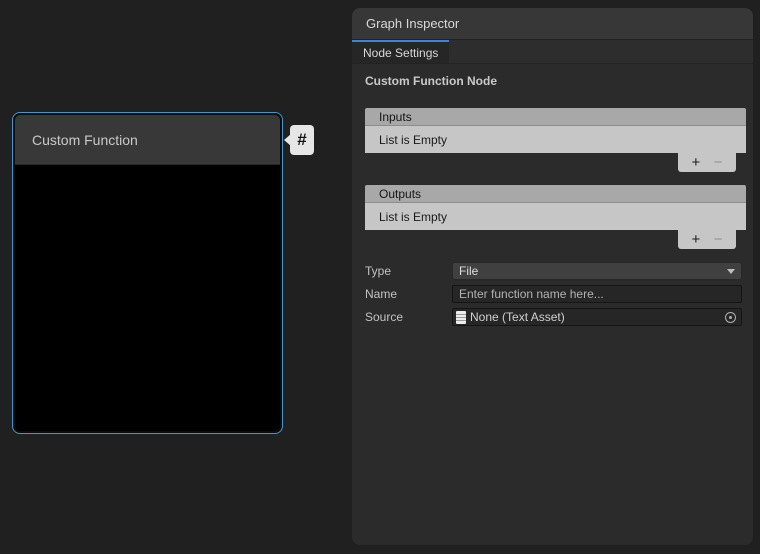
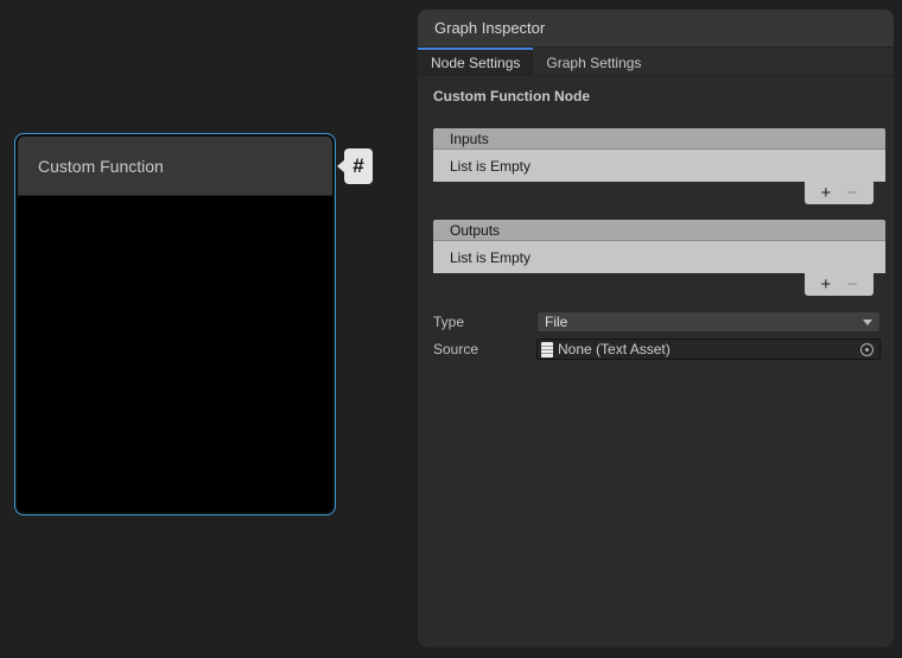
  Custom Function
  #
  Graph Inspector
  Node Settings
+ Graph Settings
  Custom Function Node
  Inputs
  List is Empty
  +
  −
  Outputs
  List is Empty
  +
  −
  Type
  File
- Name
- Enter function name here...
  Source
  None (Text Asset)
